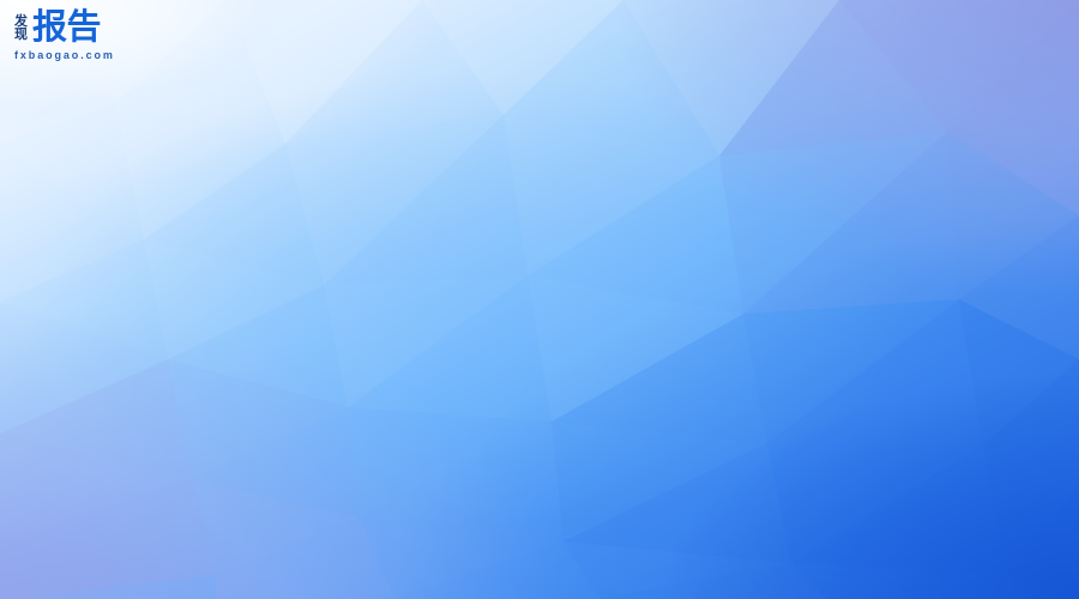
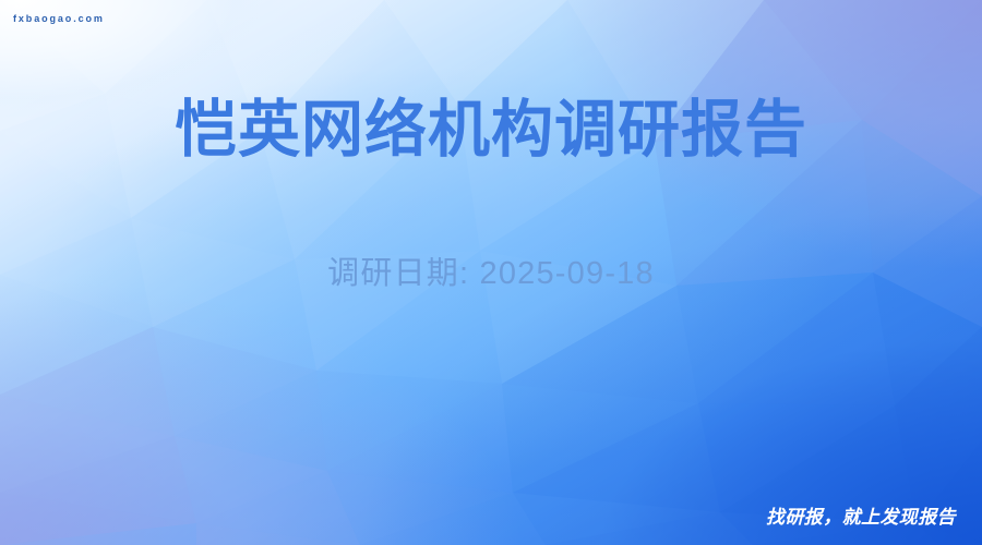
- 发
- 现
- 报告
  fxbaogao.com
+ 恺英网络机构调研报告
+ 调研日期: 2025-09-18
+ 找研报，就上发现报告
